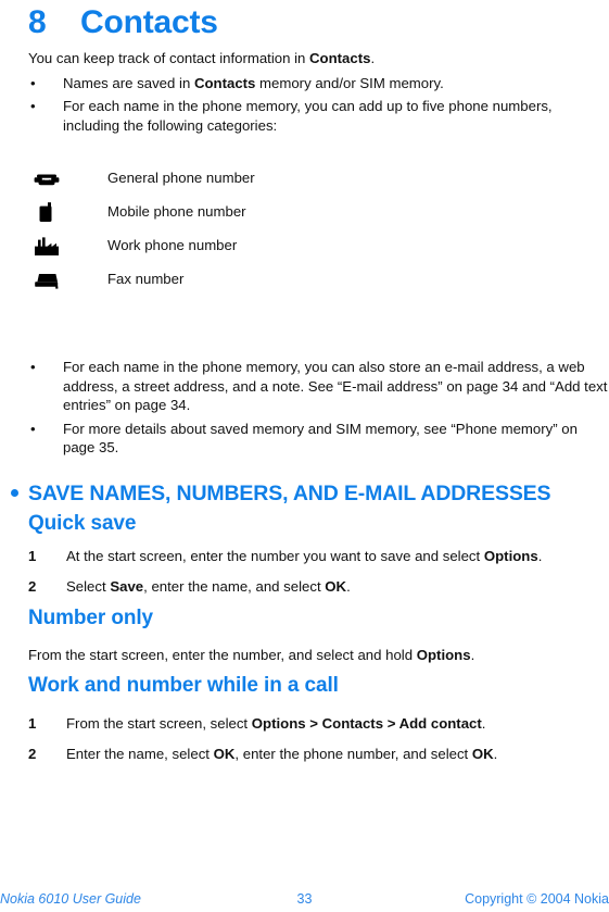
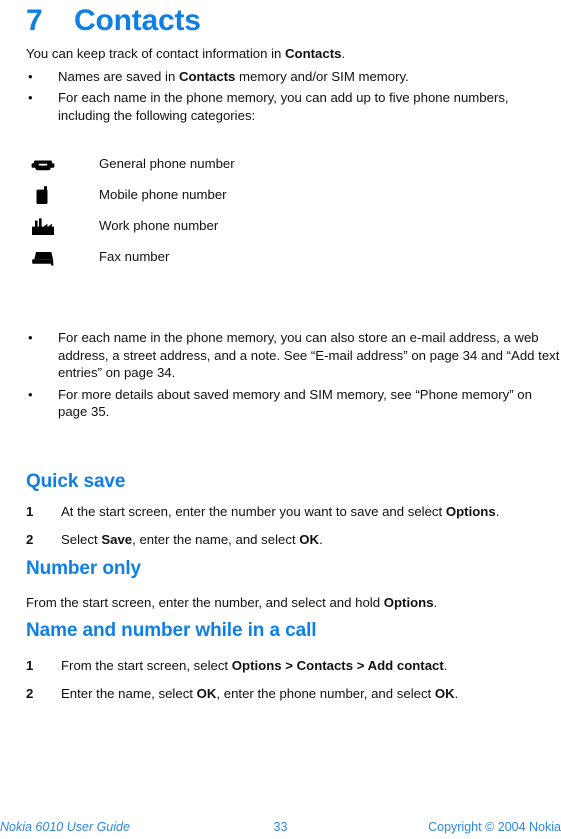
- 8
+ 7
  Contacts
  You can keep track of contact information in Contacts.
  •
  Names are saved in Contacts memory and/or SIM memory.
  •
  For each name in the phone memory, you can add up to five phone numbers, including the following categories:
  General phone number
  Mobile phone number
  Work phone number
  Fax number
  •
  For each name in the phone memory, you can also store an e-mail address, a web address, a street address, and a note. See “E-mail address” on page 34 and “Add text entries” on page 34.
  •
  For more details about saved memory and SIM memory, see “Phone memory” on page 35.
- SAVE NAMES, NUMBERS, AND E-MAIL ADDRESSES
  Quick save
  1
  At the start screen, enter the number you want to save and select Options.
  2
  Select Save, enter the name, and select OK.
  Number only
  From the start screen, enter the number, and select and hold Options.
- Work and number while in a call
+ Name and number while in a call
  1
  From the start screen, select Options > Contacts > Add contact.
  2
  Enter the name, select OK, enter the phone number, and select OK.
  Nokia 6010 User Guide
  33
  Copyright © 2004 Nokia
